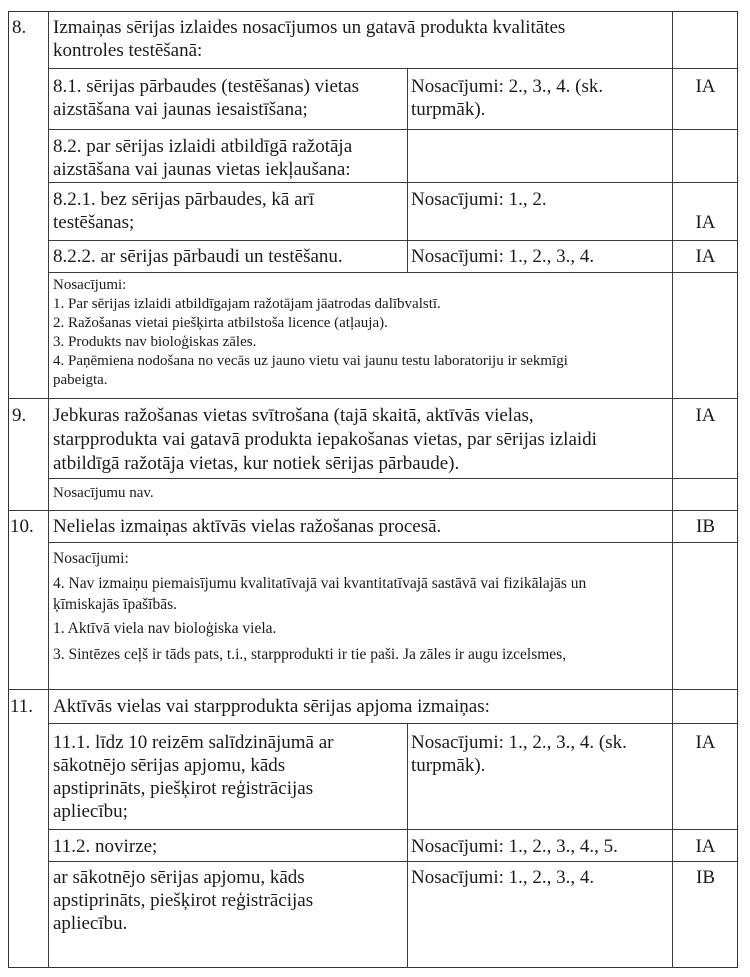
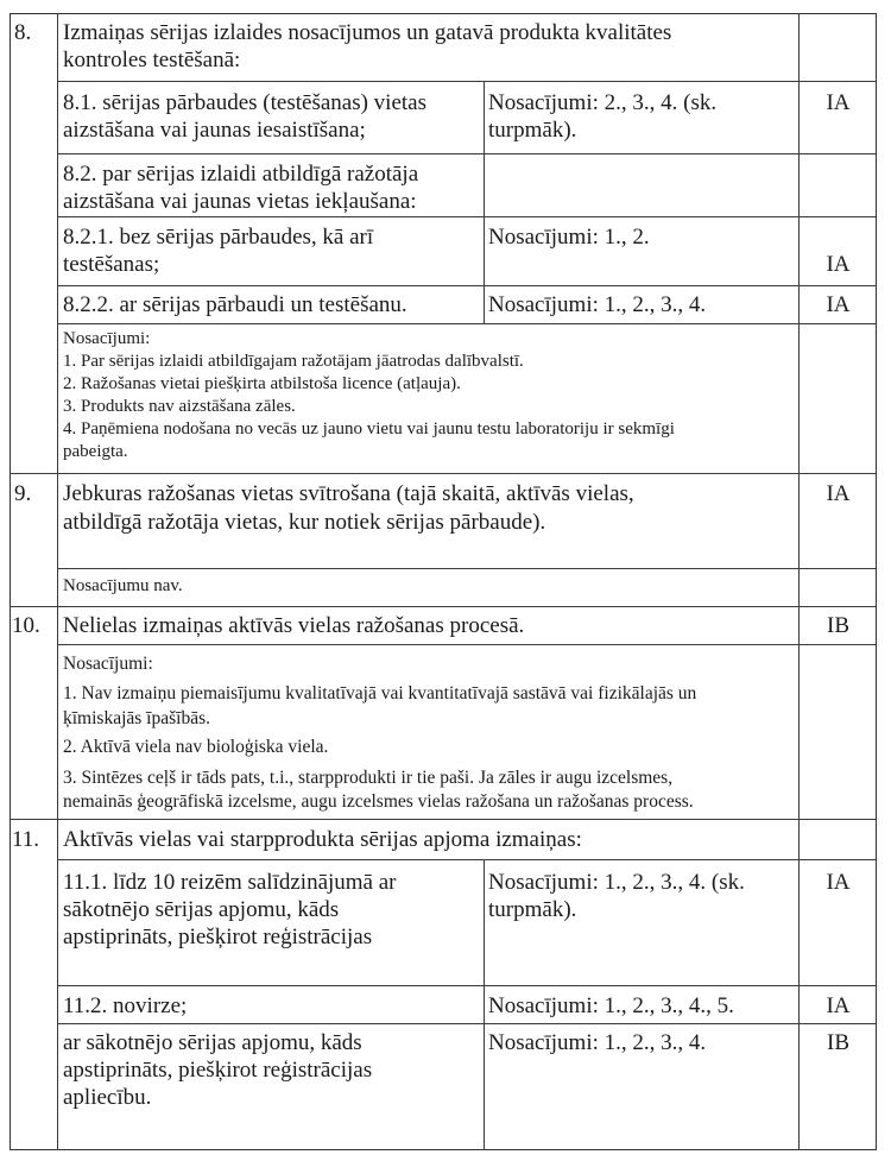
  8.
  Izmaiņas sērijas izlaides nosacījumos un gatavā produkta kvalitātes
  kontroles testēšanā:
  8.1. sērijas pārbaudes (testēšanas) vietas
  aizstāšana vai jaunas iesaistīšana;
  Nosacījumi: 2., 3., 4. (sk.
  turpmāk).
  IA
  8.2. par sērijas izlaidi atbildīgā ražotāja
  aizstāšana vai jaunas vietas iekļaušana:
  8.2.1. bez sērijas pārbaudes, kā arī
  testēšanas;
  Nosacījumi: 1., 2.
  IA
  8.2.2. ar sērijas pārbaudi un testēšanu.
  Nosacījumi: 1., 2., 3., 4.
  IA
  Nosacījumi:
  1. Par sērijas izlaidi atbildīgajam ražotājam jāatrodas dalībvalstī.
  2. Ražošanas vietai piešķirta atbilstoša licence (atļauja).
- 3. Produkts nav bioloģiskas zāles.
+ 3. Produkts nav aizstāšana zāles.
  4. Paņēmiena nodošana no vecās uz jauno vietu vai jaunu testu laboratoriju ir sekmīgi
  pabeigta.
  9.
  Jebkuras ražošanas vietas svītrošana (tajā skaitā, aktīvās vielas,
- starpprodukta vai gatavā produkta iepakošanas vietas, par sērijas izlaidi
  atbildīgā ražotāja vietas, kur notiek sērijas pārbaude).
  IA
  Nosacījumu nav.
  10.
  Nelielas izmaiņas aktīvās vielas ražošanas procesā.
  IB
  Nosacījumi:
- 4. Nav izmaiņu piemaisījumu kvalitatīvajā vai kvantitatīvajā sastāvā vai fizikālajās un
+ 1. Nav izmaiņu piemaisījumu kvalitatīvajā vai kvantitatīvajā sastāvā vai fizikālajās un
  ķīmiskajās īpašībās.
- 1. Aktīvā viela nav bioloģiska viela.
+ 2. Aktīvā viela nav bioloģiska viela.
  3. Sintēzes ceļš ir tāds pats, t.i., starpprodukti ir tie paši. Ja zāles ir augu izcelsmes,
+ nemainās ģeogrāfiskā izcelsme, augu izcelsmes vielas ražošana un ražošanas process.
  11.
  Aktīvās vielas vai starpprodukta sērijas apjoma izmaiņas:
  11.1. līdz 10 reizēm salīdzinājumā ar
  sākotnējo sērijas apjomu, kāds
  apstiprināts, piešķirot reģistrācijas
- apliecību;
  Nosacījumi: 1., 2., 3., 4. (sk.
  turpmāk).
  IA
  11.2. novirze;
  Nosacījumi: 1., 2., 3., 4., 5.
  IA
  ar sākotnējo sērijas apjomu, kāds
  apstiprināts, piešķirot reģistrācijas
  apliecību.
  Nosacījumi: 1., 2., 3., 4.
  IB
